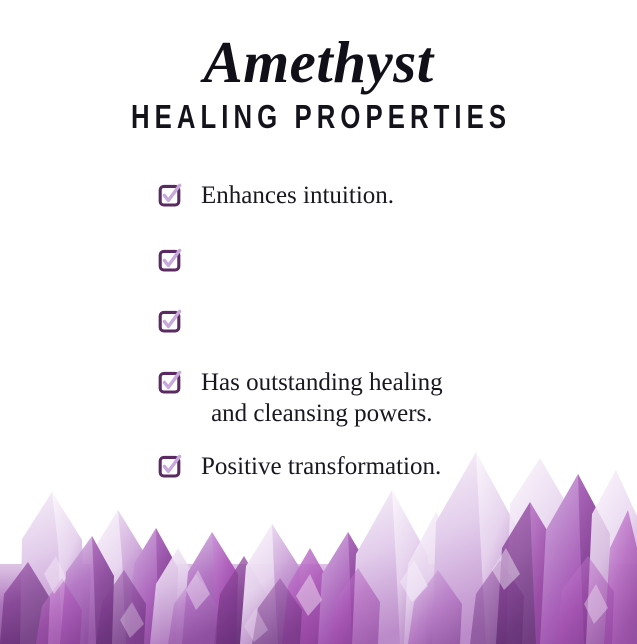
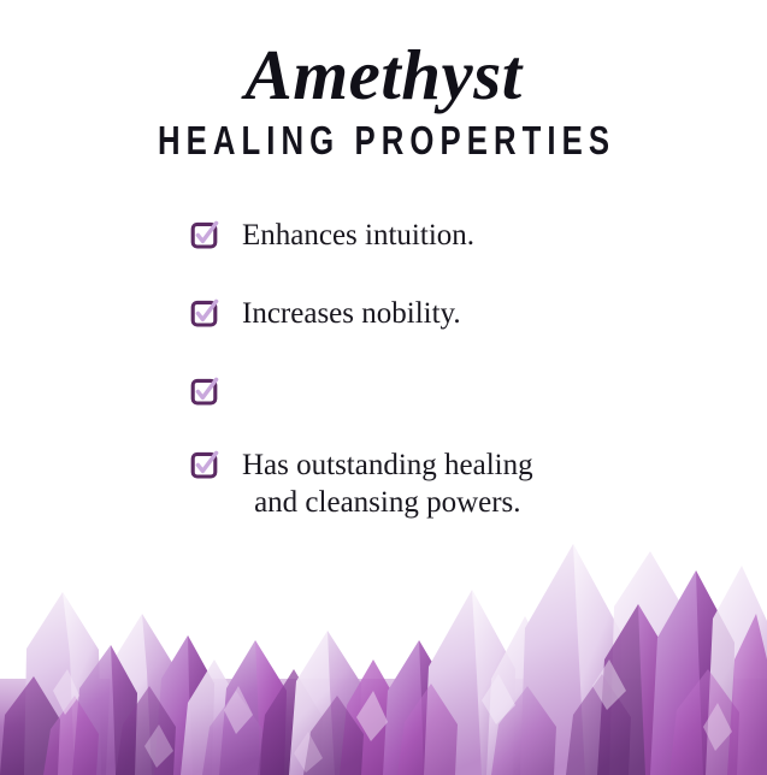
  Amethyst
  HEALING PROPERTIES
  Enhances intuition.
+ Increases nobility.
  Has outstanding healing
  and cleansing powers.
- Positive transformation.
